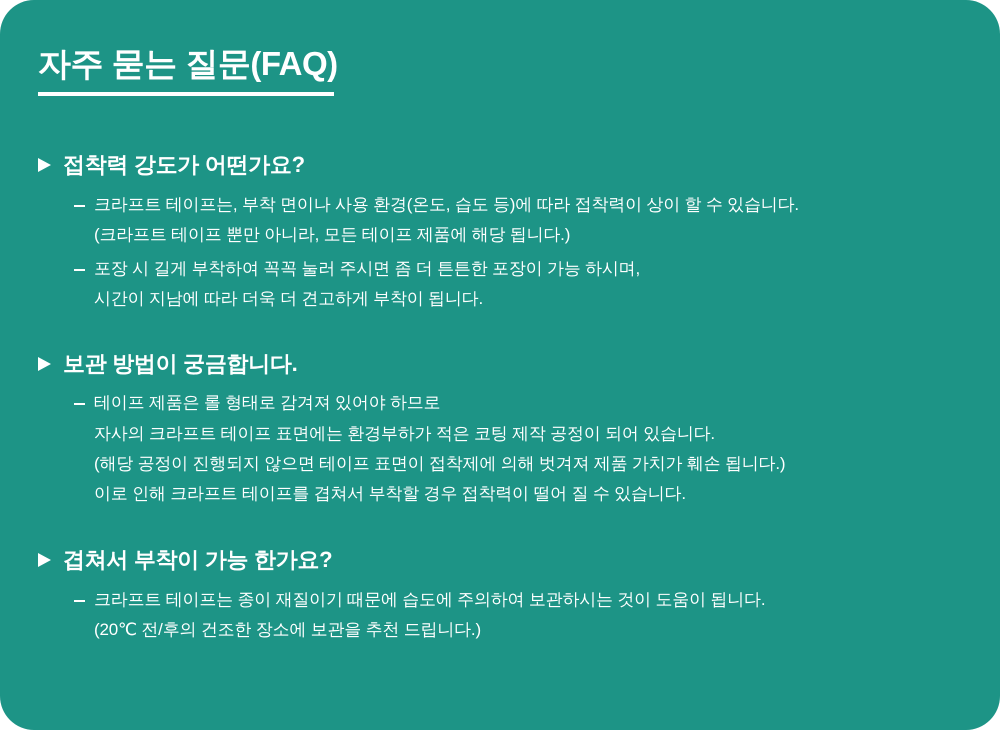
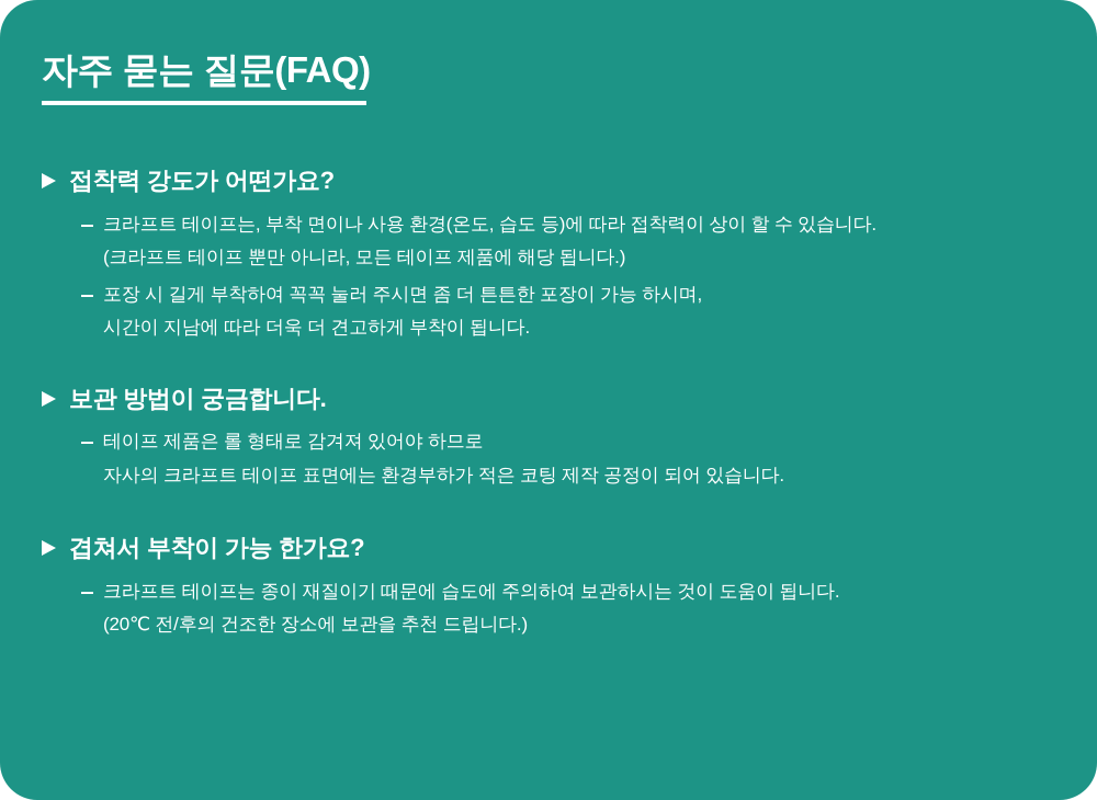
  자주 묻는 질문(FAQ)
  접착력 강도가 어떤가요?
  크라프트 테이프는, 부착 면이나 사용 환경(온도, 습도 등)에 따라 접착력이 상이 할 수 있습니다.
  (크라프트 테이프 뿐만 아니라, 모든 테이프 제품에 해당 됩니다.)
  포장 시 길게 부착하여 꼭꼭 눌러 주시면 좀 더 튼튼한 포장이 가능 하시며,
  시간이 지남에 따라 더욱 더 견고하게 부착이 됩니다.
  보관 방법이 궁금합니다.
  테이프 제품은 롤 형태로 감겨져 있어야 하므로
  자사의 크라프트 테이프 표면에는 환경부하가 적은 코팅 제작 공정이 되어 있습니다.
- (해당 공정이 진행되지 않으면 테이프 표면이 접착제에 의해 벗겨져 제품 가치가 훼손 됩니다.)
- 이로 인해 크라프트 테이프를 겹쳐서 부착할 경우 접착력이 떨어 질 수 있습니다.
  겹쳐서 부착이 가능 한가요?
  크라프트 테이프는 종이 재질이기 때문에 습도에 주의하여 보관하시는 것이 도움이 됩니다.
  (20℃ 전/후의 건조한 장소에 보관을 추천 드립니다.)
